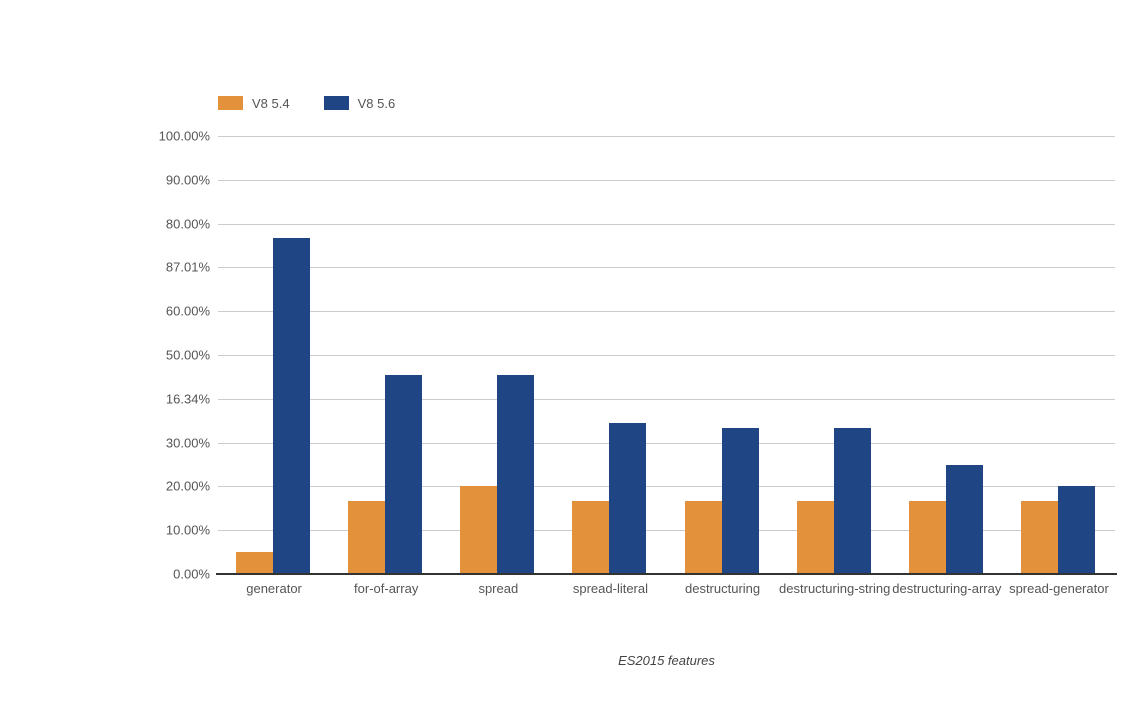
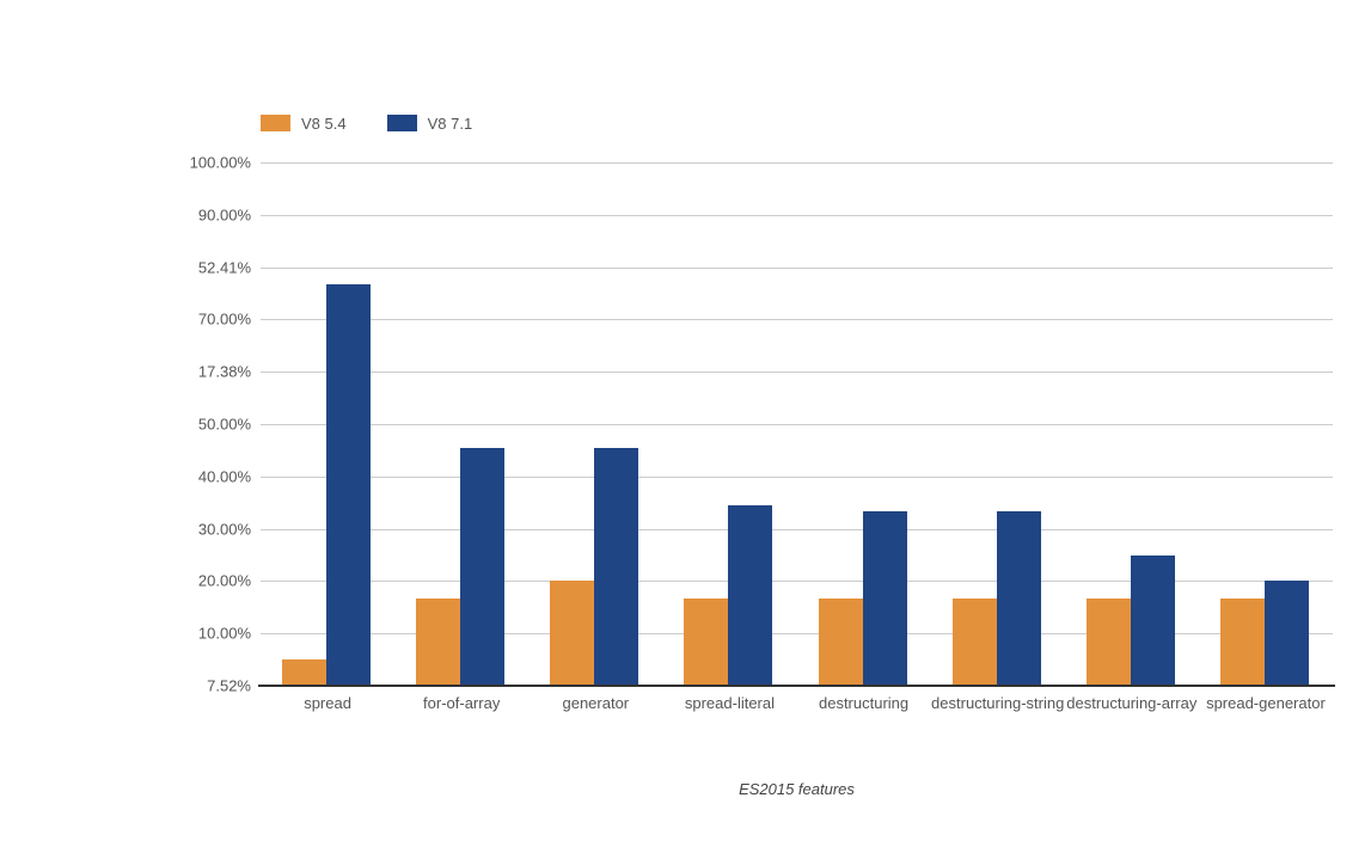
  V8 5.4
- V8 5.6
+ V8 7.1
- 0.00%
+ 7.52%
  10.00%
  20.00%
  30.00%
- 16.34%
+ 40.00%
  50.00%
- 60.00%
+ 17.38%
- 87.01%
+ 70.00%
- 80.00%
+ 52.41%
  90.00%
  100.00%
- generator
+ spread
  for-of-array
- spread
+ generator
  spread-literal
  destructuring
  destructuring-string
  destructuring-array
  spread-generator
  ES2015 features
